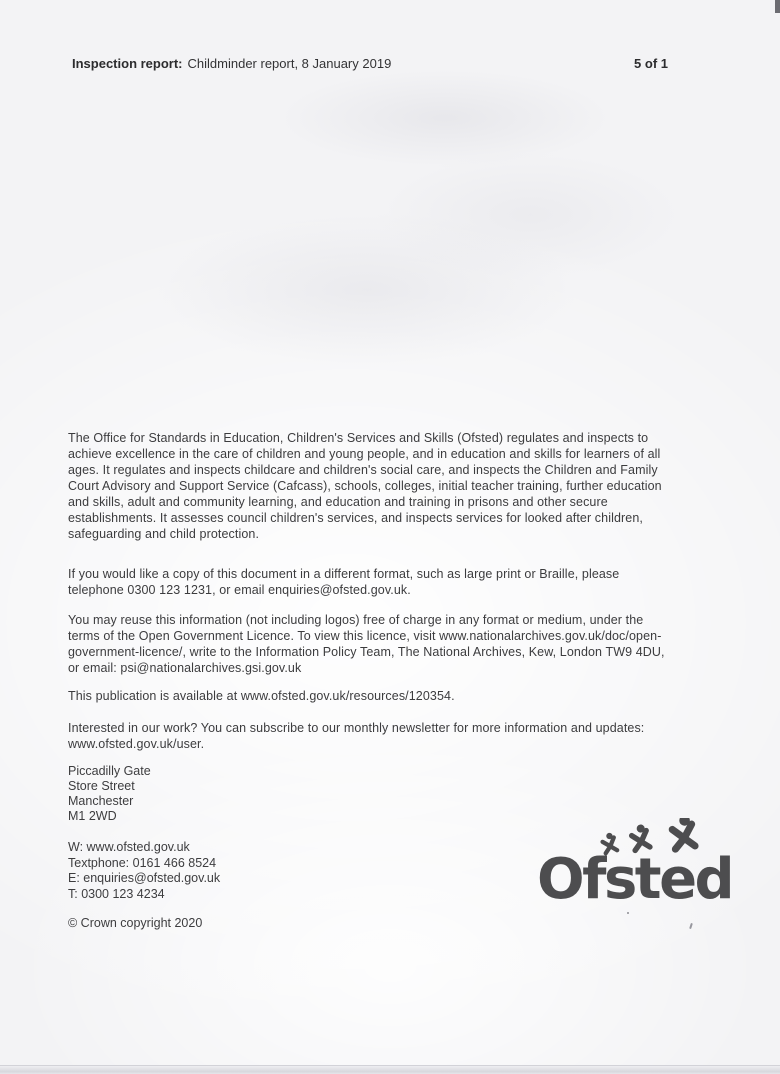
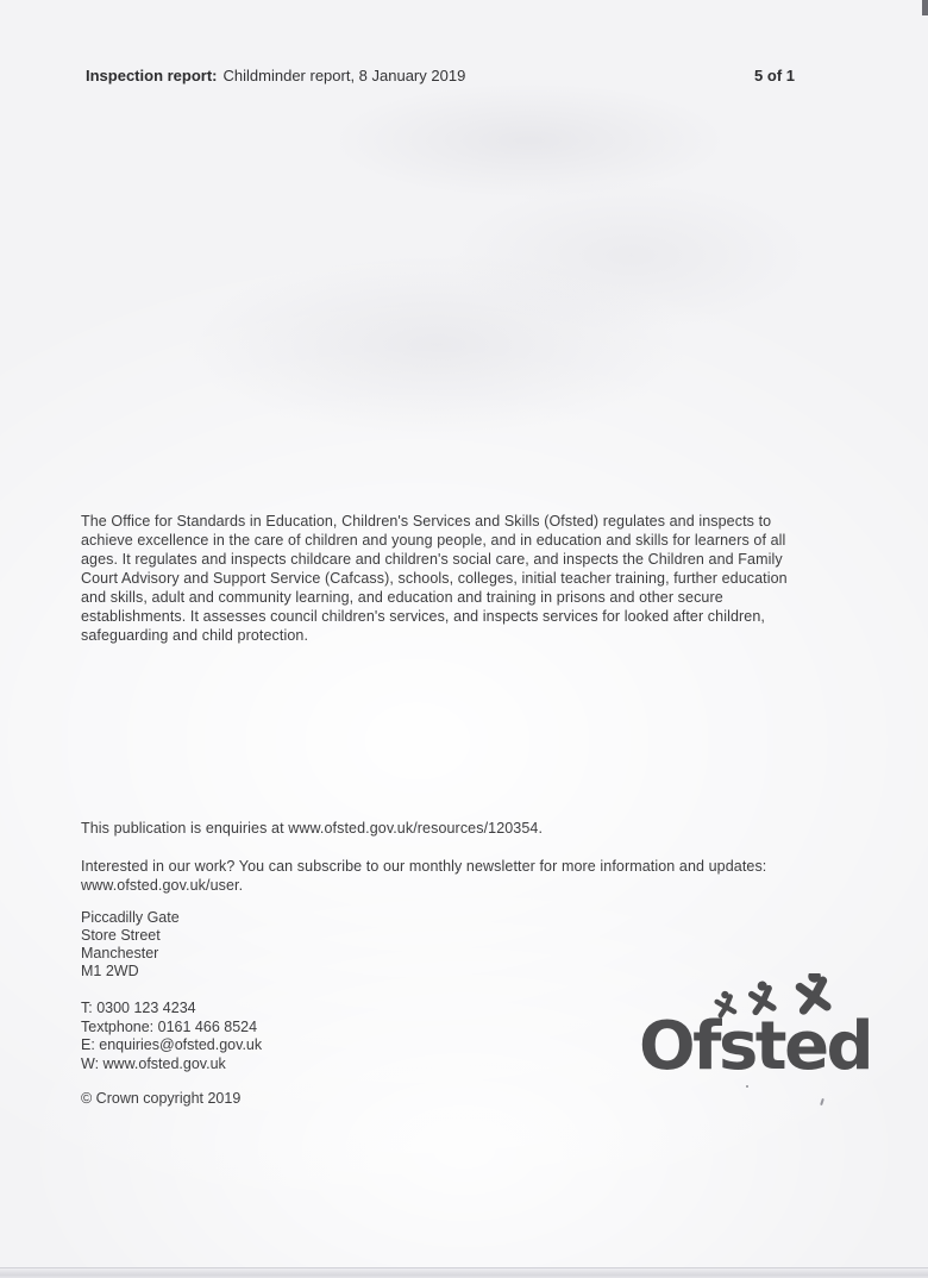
  Inspection report: Childminder report, 8 January 2019
  5 of 1
  The Office for Standards in Education, Children's Services and Skills (Ofsted) regulates and inspects to achieve excellence in the care of children and young people, and in education and skills for learners of all ages. It regulates and inspects childcare and children's social care, and inspects the Children and Family Court Advisory and Support Service (Cafcass), schools, colleges, initial teacher training, further education and skills, adult and community learning, and education and training in prisons and other secure establishments. It assesses council children's services, and inspects services for looked after children, safeguarding and child protection.
- If you would like a copy of this document in a different format, such as large print or Braille, please telephone 0300 123 1231, or email enquiries@ofsted.gov.uk.
- You may reuse this information (not including logos) free of charge in any format or medium, under the terms of the Open Government Licence. To view this licence, visit www.nationalarchives.gov.uk/doc/open-government-licence/, write to the Information Policy Team, The National Archives, Kew, London TW9 4DU, or email: psi@nationalarchives.gsi.gov.uk
- This publication is available at www.ofsted.gov.uk/resources/120354.
+ This publication is enquiries at www.ofsted.gov.uk/resources/120354.
  Interested in our work? You can subscribe to our monthly newsletter for more information and updates: www.ofsted.gov.uk/user.
  Piccadilly Gate
  Store Street
  Manchester
  M1 2WD
- W: www.ofsted.gov.uk
+ T: 0300 123 4234
  Textphone: 0161 466 8524
  E: enquiries@ofsted.gov.uk
- T: 0300 123 4234
+ W: www.ofsted.gov.uk
- © Crown copyright 2020
+ © Crown copyright 2019
  Ofsted
